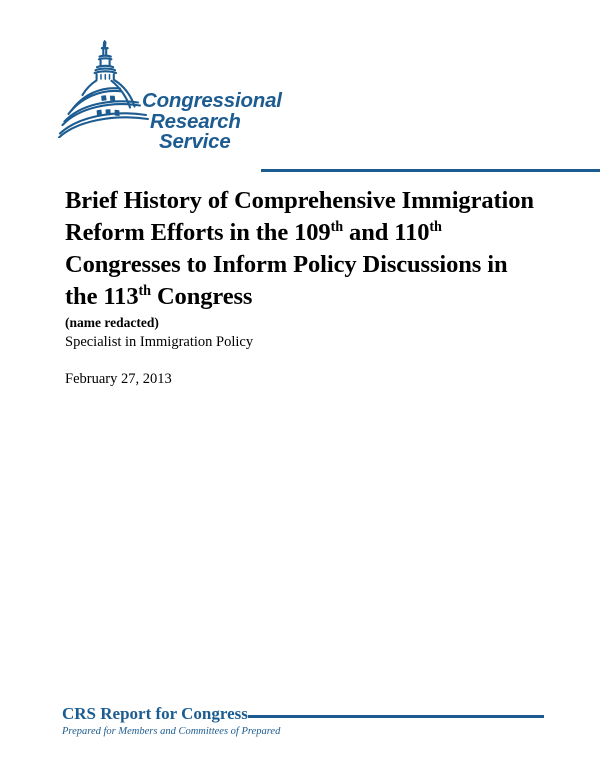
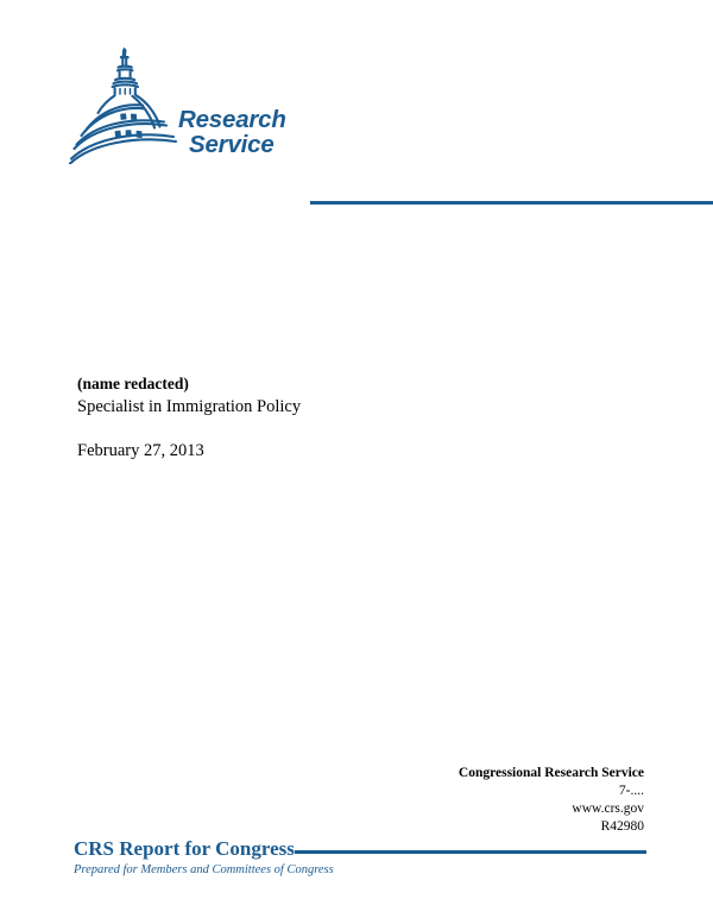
- Congressional
  Research
  Service
- Brief History of Comprehensive Immigration
- Reform Efforts in the 109th and 110th
- Congresses to Inform Policy Discussions in
- the 113th Congress
  (name redacted)
  Specialist in Immigration Policy
  February 27, 2013
+ Congressional Research Service
+ 7-....
+ www.crs.gov
+ R42980
  CRS Report for Congress
- Prepared for Members and Committees of Prepared
+ Prepared for Members and Committees of Congress
